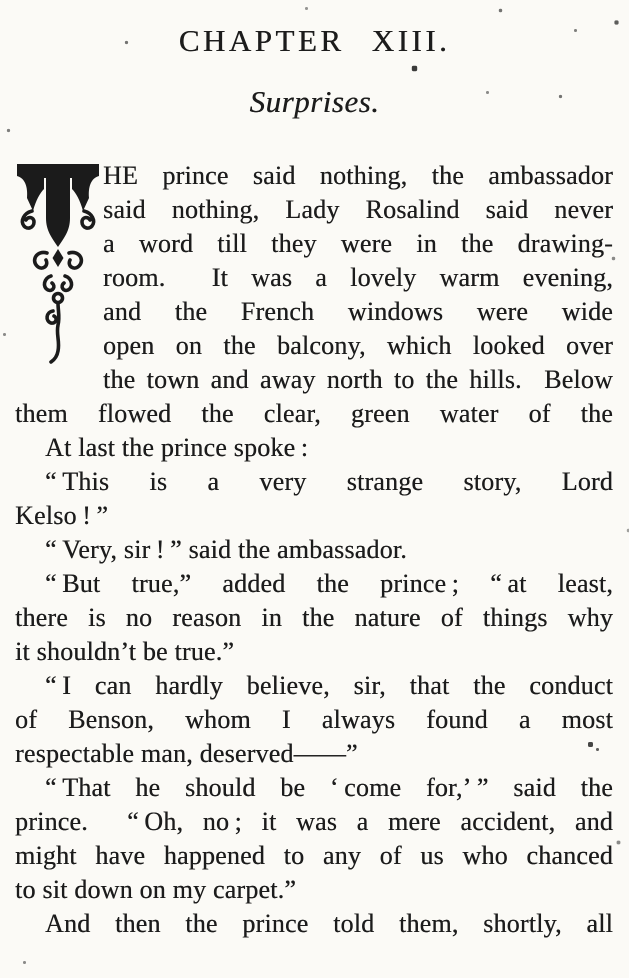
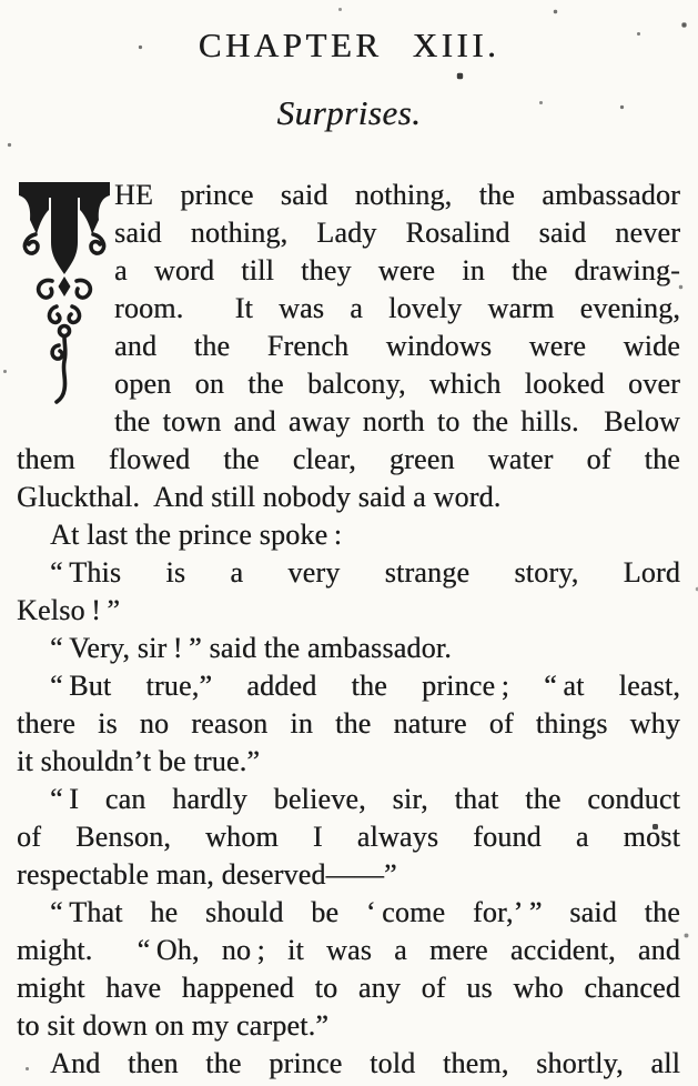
  CHAPTER XIII.
  Surprises.
  HE prince said nothing, the ambassador
  said nothing, Lady Rosalind said never
  a word till they were in the drawing-
  room. It was a lovely warm evening,
  and the French windows were wide
  open on the balcony, which looked over
  the town and away north to the hills. Below
  them flowed the clear, green water of the
+ Gluckthal. And still nobody said a word.
  At last the prince spoke :
  “ This is a very strange story, Lord
  Kelso ! ”
  “ Very, sir ! ” said the ambassador.
  “ But true,” added the prince ; “ at least,
  there is no reason in the nature of things why
  it shouldn’t be true.”
  “ I can hardly believe, sir, that the conduct
  of Benson, whom I always found a most
  respectable man, deserved——”
  “ That he should be ‘ come for,’ ” said the
- prince. “ Oh, no ; it was a mere accident, and
+ might. “ Oh, no ; it was a mere accident, and
  might have happened to any of us who chanced
  to sit down on my carpet.”
  And then the prince told them, shortly, all
